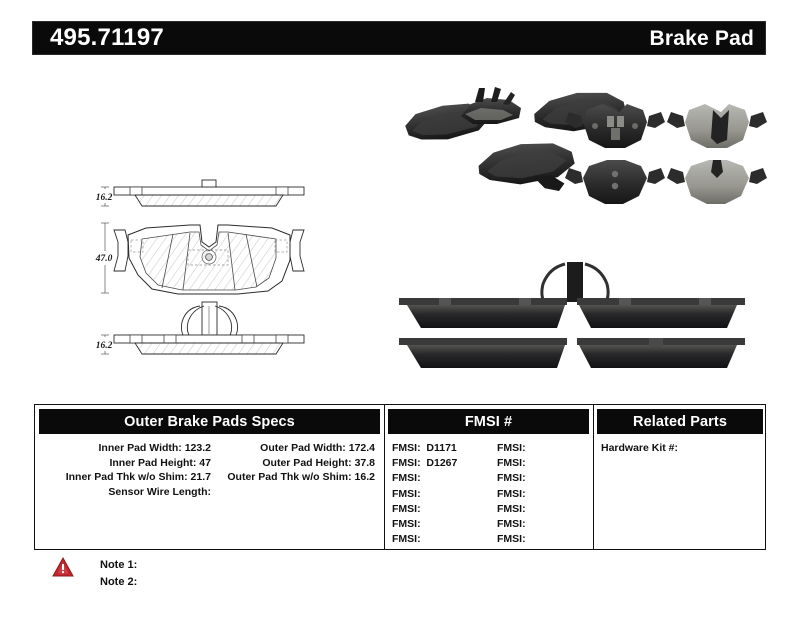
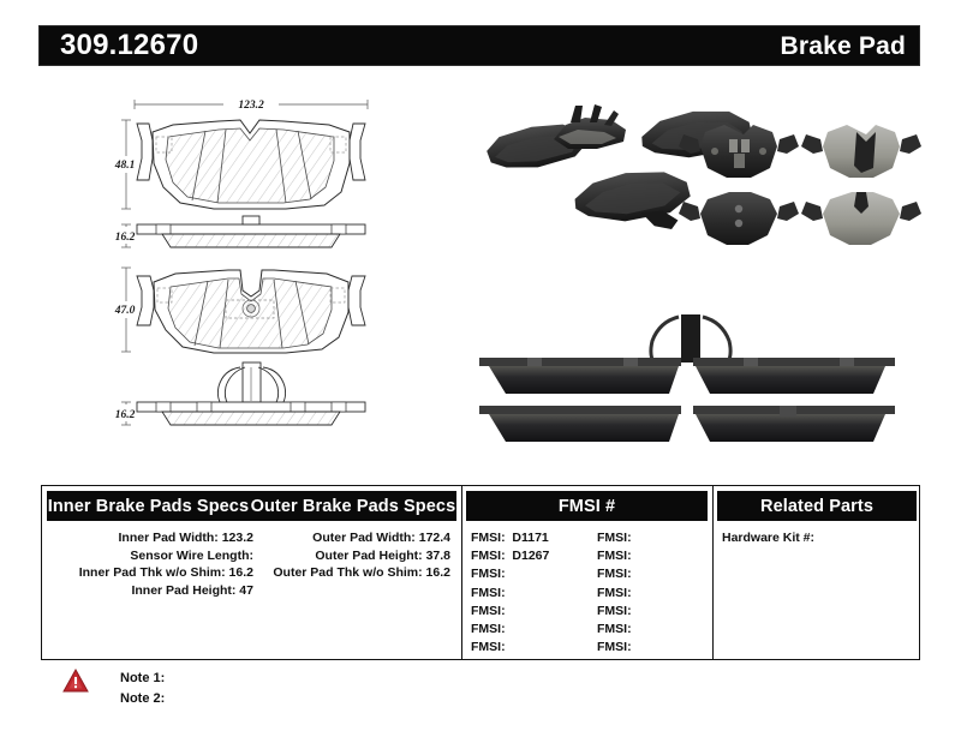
- 495.71197
+ 309.12670
  Brake Pad
+ 123.2
+ 48.1
  16.2
  47.0
  16.2
+ Inner Brake Pads Specs
  Outer Brake Pads Specs
  FMSI #
  Related Parts
  Inner Pad Width: 123.2
- Inner Pad Height: 47
+ Sensor Wire Length:
- Inner Pad Thk w/o Shim: 21.7
+ Inner Pad Thk w/o Shim: 16.2
- Sensor Wire Length:
+ Inner Pad Height: 47
  Outer Pad Width: 172.4
  Outer Pad Height: 37.8
  Outer Pad Thk w/o Shim: 16.2
  FMSI: D1171
  FMSI: D1267
  FMSI:
  FMSI:
  FMSI:
  FMSI:
  FMSI:
  FMSI:
  FMSI:
  FMSI:
  FMSI:
  FMSI:
  FMSI:
  FMSI:
  Hardware Kit #:
  Note 1:
  Note 2:
